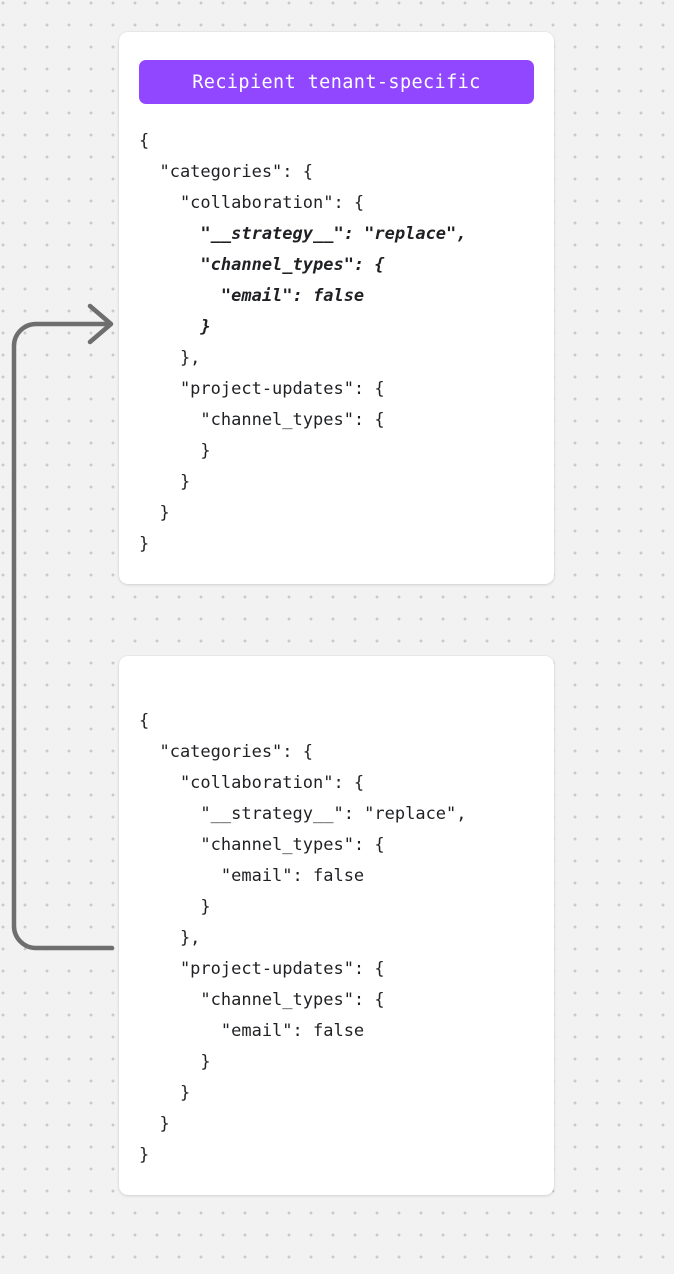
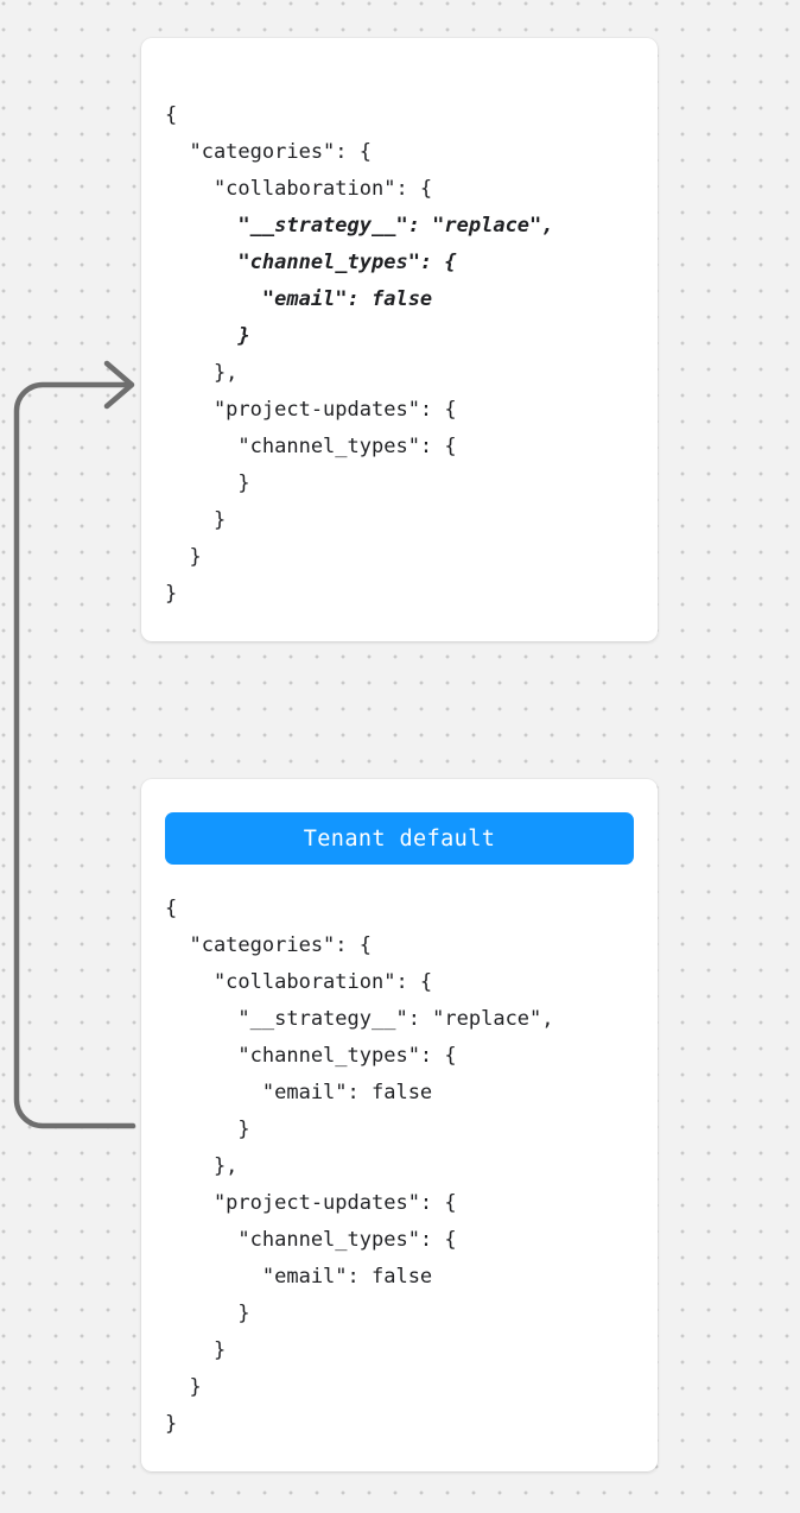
- Recipient tenant-specific
  {
  "categories": {
  "collaboration": {
  "__strategy__": "replace",
  "channel_types": {
  "email": false
  }
  },
  "project-updates": {
  "channel_types": {
  }
  }
  }
  }
+ Tenant default
  {
  "categories": {
  "collaboration": {
  "__strategy__": "replace",
  "channel_types": {
  "email": false
  }
  },
  "project-updates": {
  "channel_types": {
  "email": false
  }
  }
  }
  }
